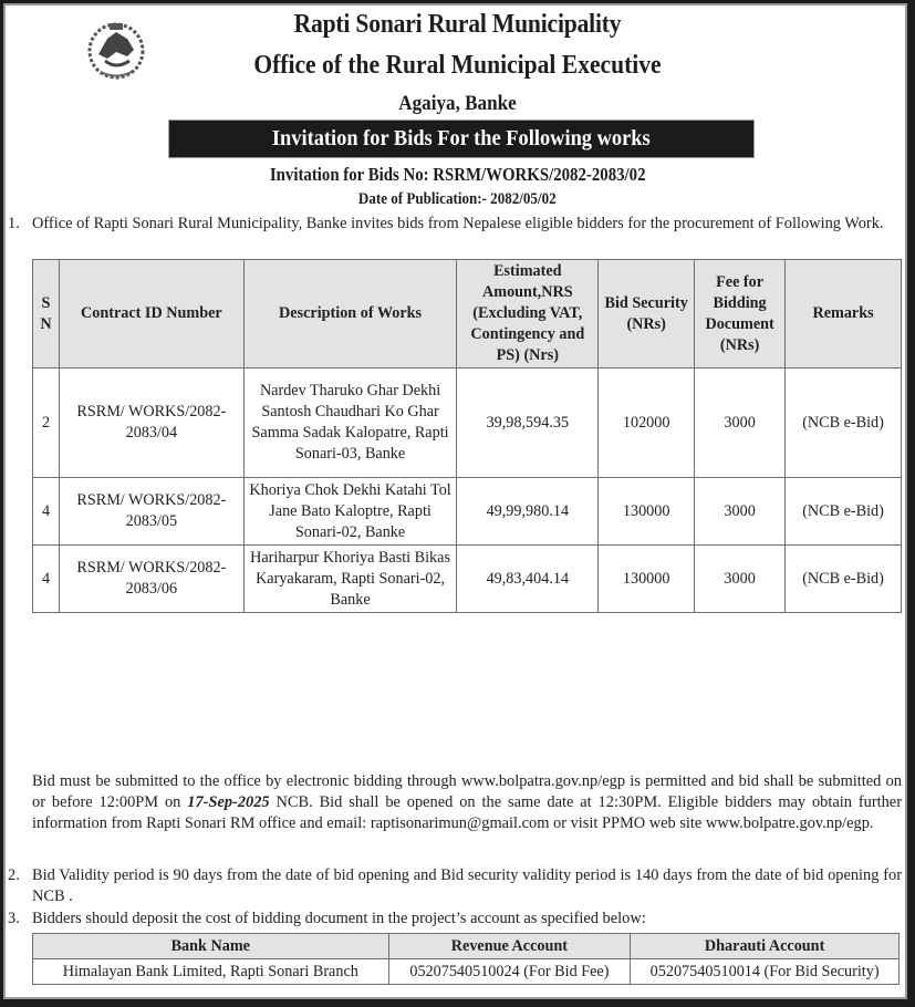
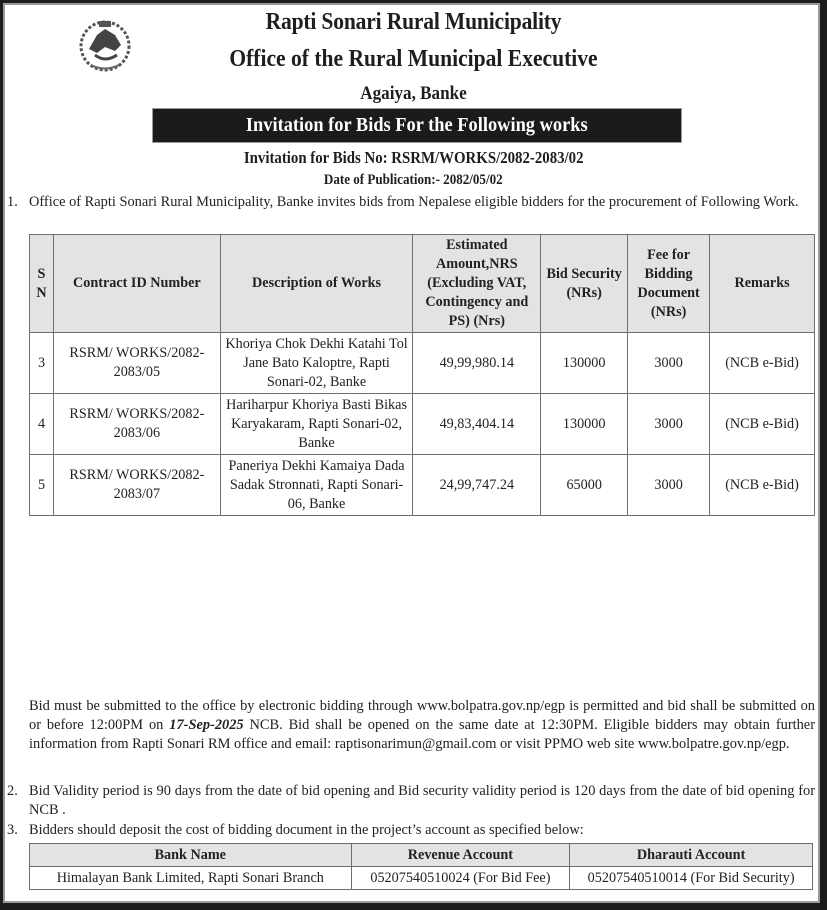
  Rapti Sonari Rural Municipality
  Office of the Rural Municipal Executive
  Agaiya, Banke
  Invitation for Bids For the Following works
  Invitation for Bids No: RSRM/WORKS/2082-2083/02
  Date of Publication:- 2082/05/02
  1.
  Office of Rapti Sonari Rural Municipality, Banke invites bids from Nepalese eligible bidders for the procurement of Following Work.
  S N	Contract ID Number	Description of Works	Estimated Amount,NRS (Excluding VAT, Contingency and PS) (Nrs)	Bid Security (NRs)	Fee for Bidding Document (NRs)	Remarks
- 2	RSRM/ WORKS/2082-2083/04	Nardev Tharuko Ghar Dekhi Santosh Chaudhari Ko Ghar Samma Sadak Kalopatre, Rapti Sonari-03, Banke	39,98,594.35	102000	3000	(NCB e-Bid)
- 4	RSRM/ WORKS/2082-2083/05	Khoriya Chok Dekhi Katahi Tol Jane Bato Kaloptre, Rapti Sonari-02, Banke	49,99,980.14	130000	3000	(NCB e-Bid)
+ 3	RSRM/ WORKS/2082-2083/05	Khoriya Chok Dekhi Katahi Tol Jane Bato Kaloptre, Rapti Sonari-02, Banke	49,99,980.14	130000	3000	(NCB e-Bid)
  4	RSRM/ WORKS/2082-2083/06	Hariharpur Khoriya Basti Bikas Karyakaram, Rapti Sonari-02, Banke	49,83,404.14	130000	3000	(NCB e-Bid)
+ 5	RSRM/ WORKS/2082-2083/07	Paneriya Dekhi Kamaiya Dada Sadak Stronnati, Rapti Sonari-06, Banke	24,99,747.24	65000	3000	(NCB e-Bid)
  Bid must be submitted to the office by electronic bidding through www.bolpatra.gov.np/egp is permitted and bid shall be submitted on or before 12:00PM on 17-Sep-2025 NCB. Bid shall be opened on the same date at 12:30PM. Eligible bidders may obtain further information from Rapti Sonari RM office and email: raptisonarimun@gmail.com or visit PPMO web site www.bolpatre.gov.np/egp.
  2.
- Bid Validity period is 90 days from the date of bid opening and Bid security validity period is 140 days from the date of bid opening for NCB .
+ Bid Validity period is 90 days from the date of bid opening and Bid security validity period is 120 days from the date of bid opening for NCB .
  3.
  Bidders should deposit the cost of bidding document in the project’s account as specified below:
  Bank Name	Revenue Account	Dharauti Account
  Himalayan Bank Limited, Rapti Sonari Branch	05207540510024 (For Bid Fee)	05207540510014 (For Bid Security)
